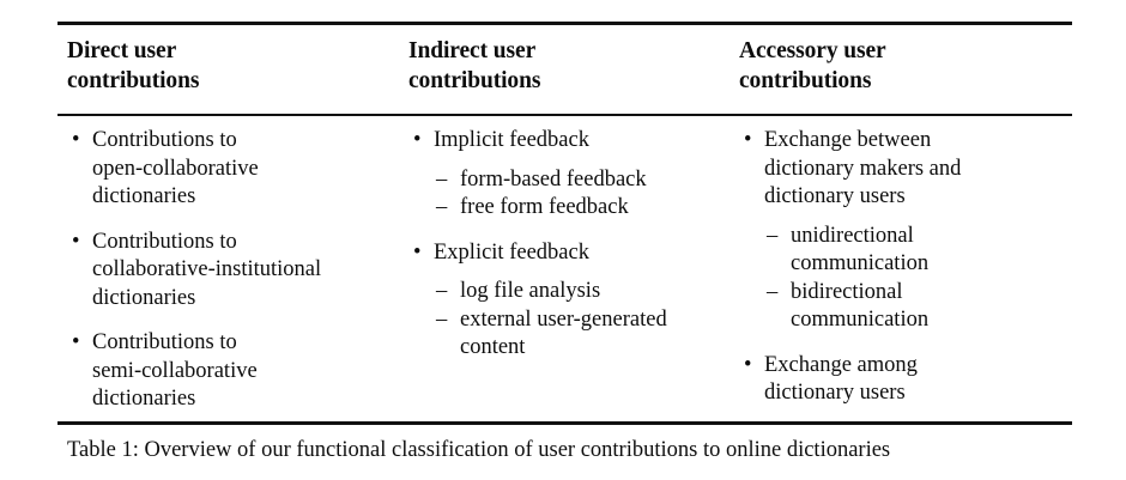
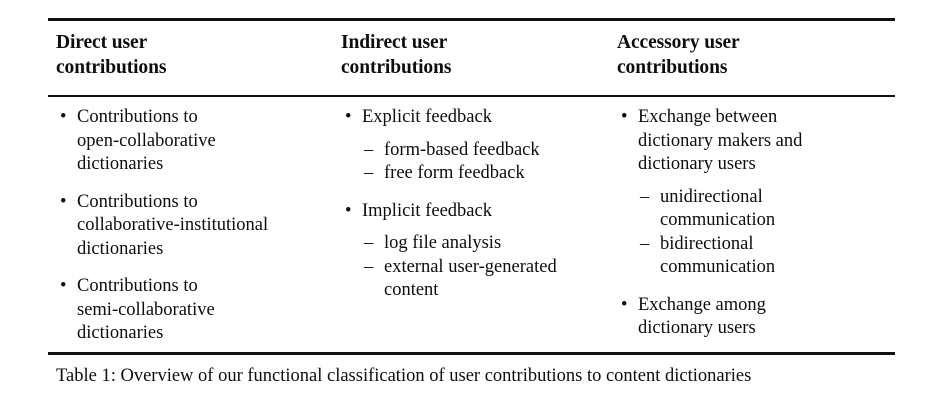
  Direct user
  contributions
  •
  Contributions to
  open-collaborative
  dictionaries
  •
  Contributions to
  collaborative-institutional
  dictionaries
  •
  Contributions to
  semi-collaborative
  dictionaries
  Indirect user
  contributions
  •
- Implicit feedback
+ Explicit feedback
  –
  form-based feedback
  –
  free form feedback
  •
- Explicit feedback
+ Implicit feedback
  –
  log file analysis
  –
  external user-generated
  content
  Accessory user
  contributions
  •
  Exchange between
  dictionary makers and
  dictionary users
  –
  unidirectional
  communication
  –
  bidirectional
  communication
  •
  Exchange among
  dictionary users
- Table 1: Overview of our functional classification of user contributions to online dictionaries
+ Table 1: Overview of our functional classification of user contributions to content dictionaries
